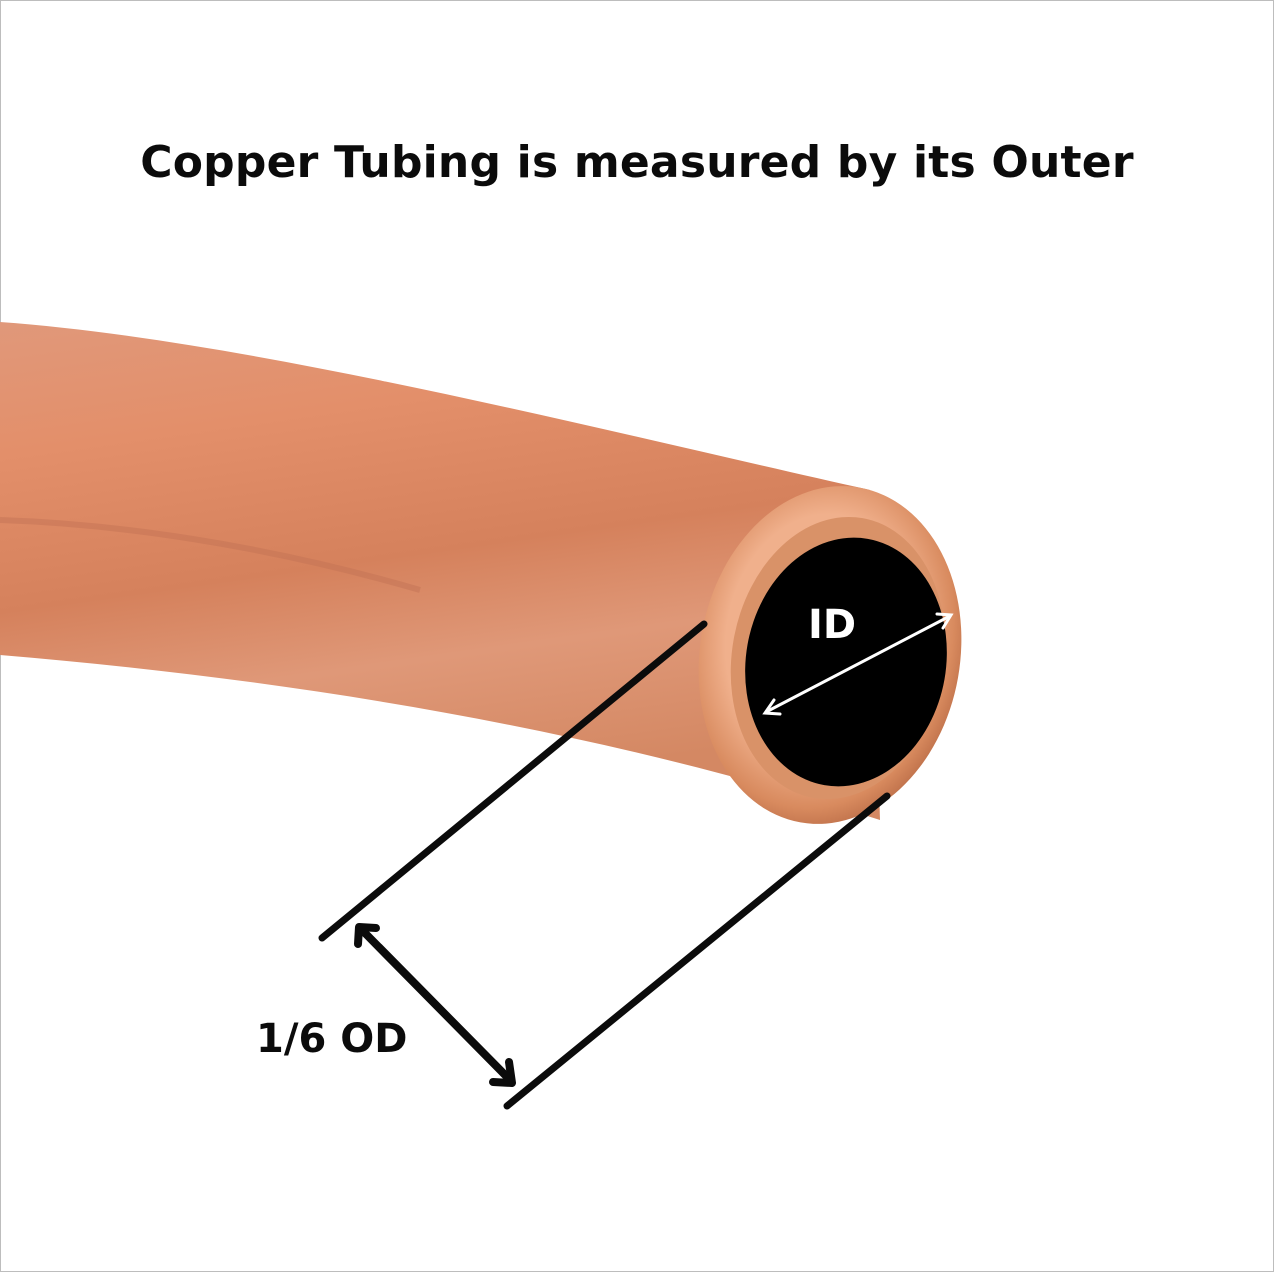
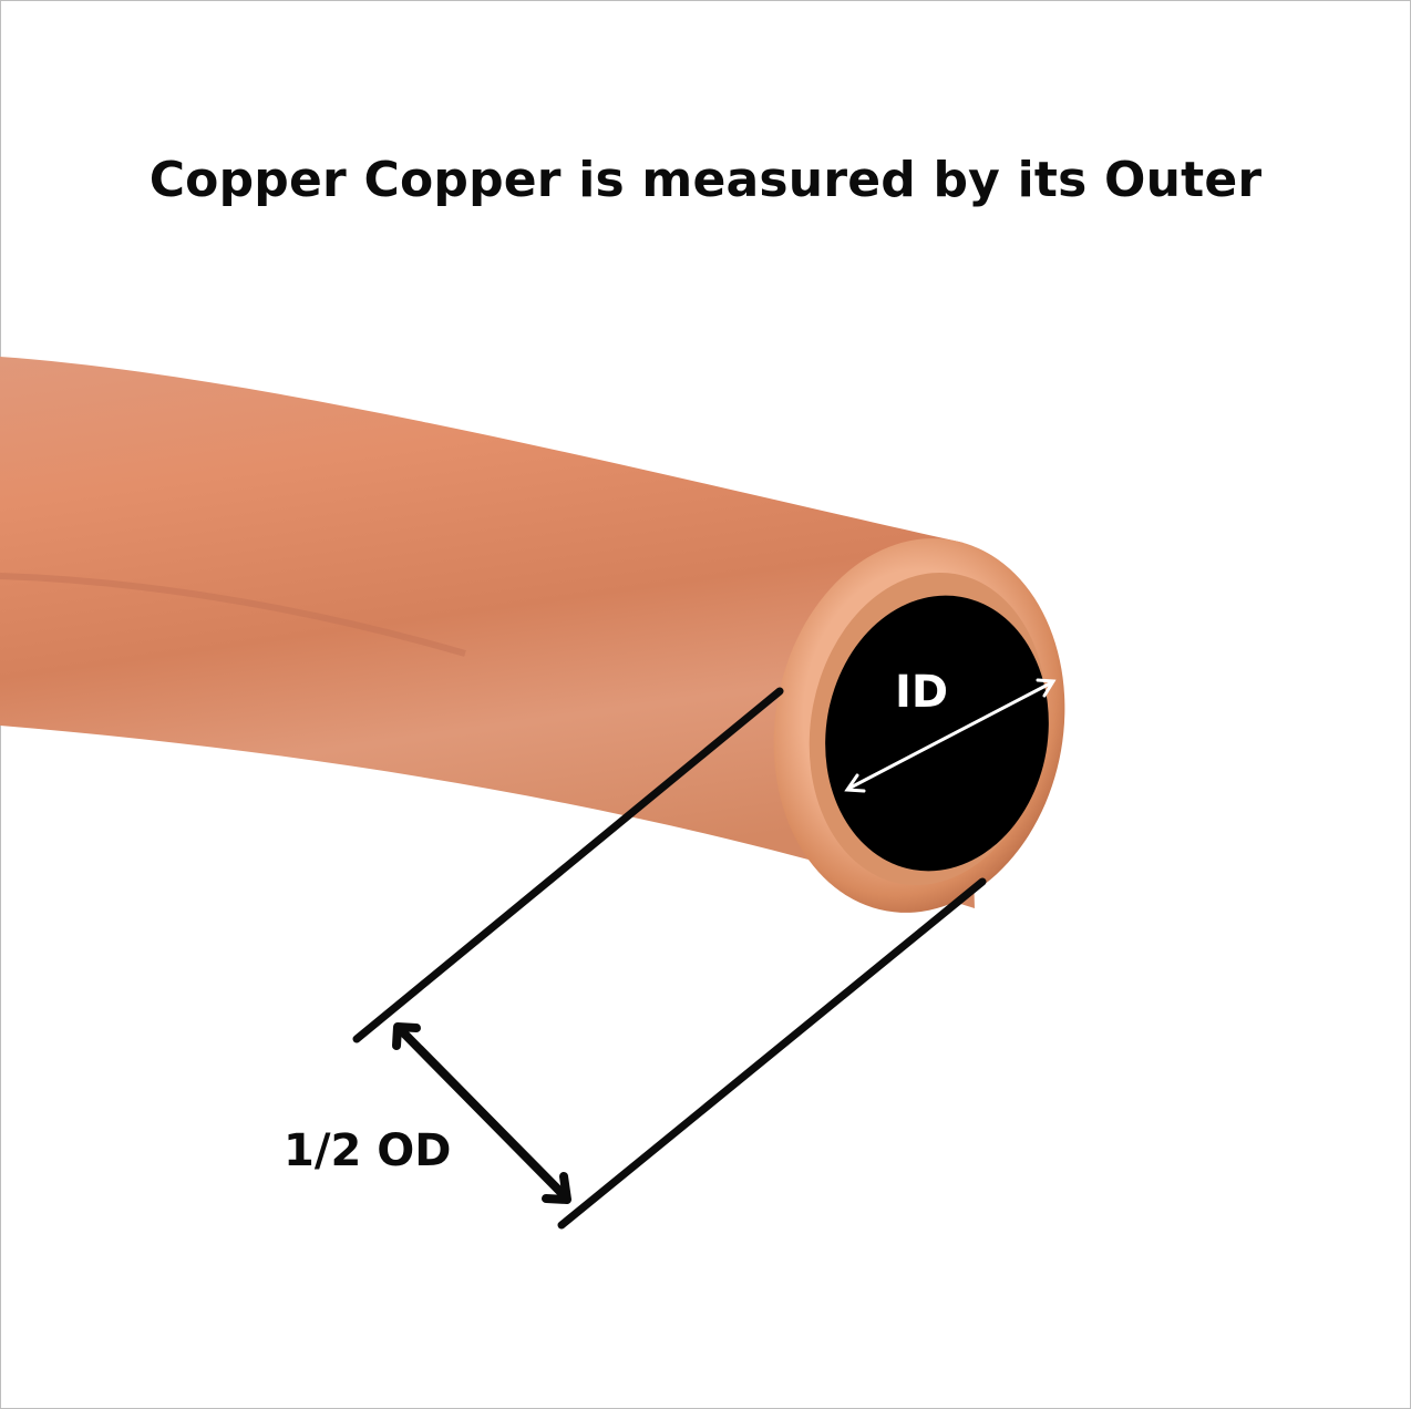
- Copper Tubing is measured by its Outer
+ Copper Copper is measured by its Outer
  ID
- 1/6 OD
+ 1/2 OD
